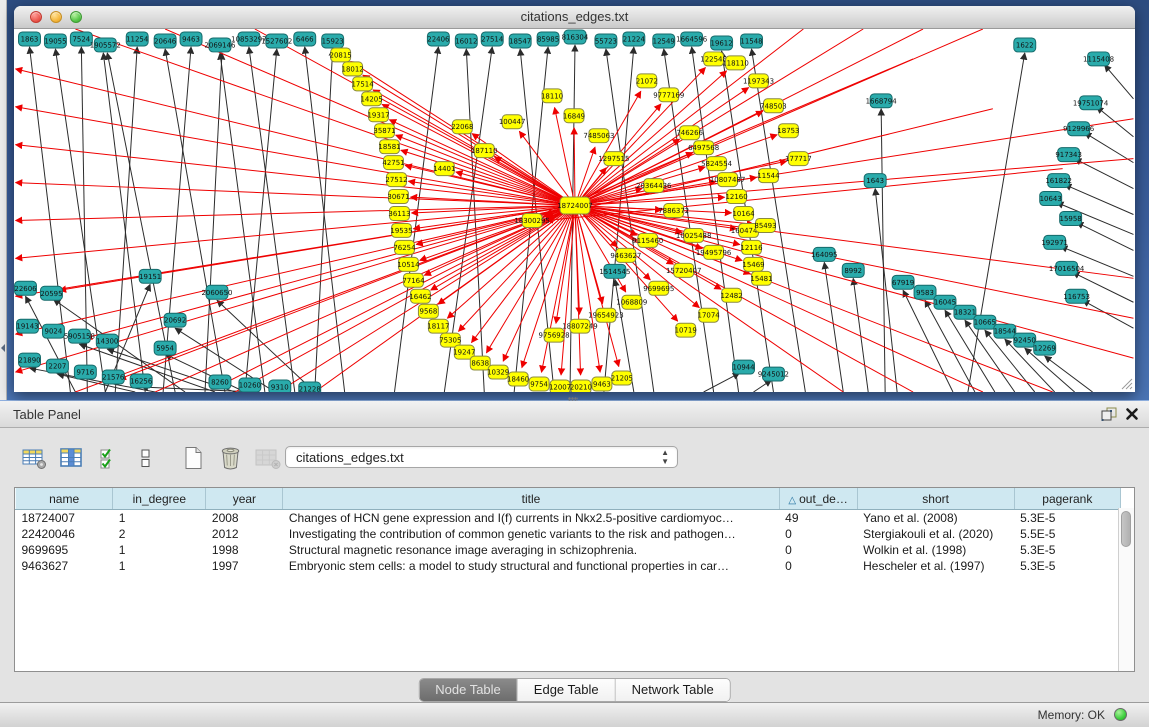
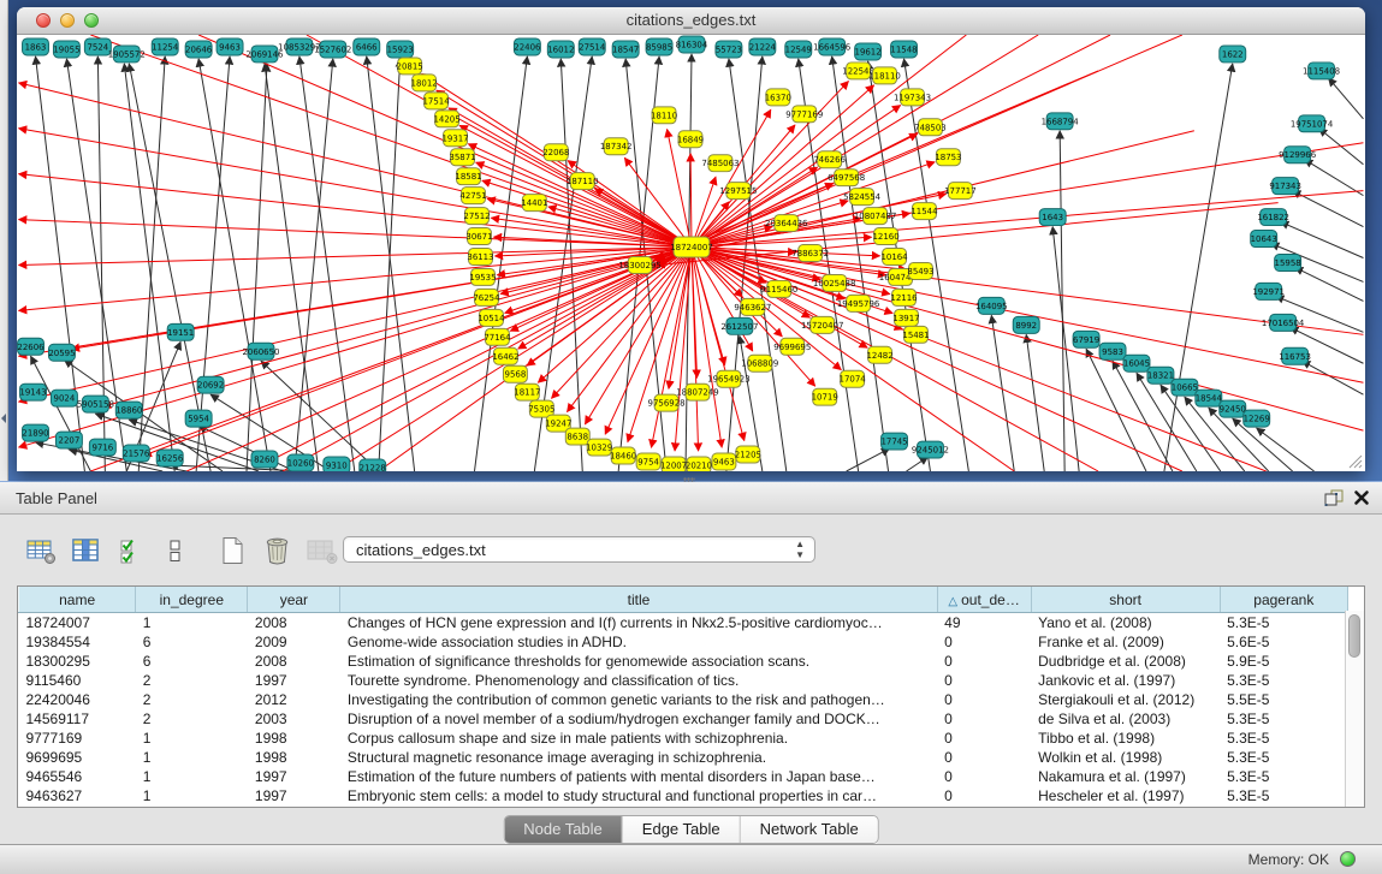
  citations_edges.txt
  1863
  19055
  7524
  1905572
  11254
  20646
  9463
  2069146
  10853297
  1527602
  6466
  15923
  22406
  16012
  27514
  18547
  85985
  816304
  55723
  21224
  12549
  1664596
  19612
  11548
  1668794
  1622
  1115408
  19751074
  917343
  161822
  10643
  192971
  17016504
  116753
  15958
  67919
  9583
  16045
  18321
  10665
  18544
  92450
  12269
  22606
  20595
  19151
  19143
  9024
  5905158
- 14300
+ 18860
  20692
  2060650
  21890
  2207
  9716
  21576
  16256
  5954
  8260
  10260
  9310
  21228
- 1514545
+ 2612507
  8992
  1643
  9245012
- 10944
+ 17745
  18724007
  18300295
  20815
  18012
  17514
  14205
  19317
  18581
  42751
  27512
  30671
  36113
  19535
  76254
  10514
  77164
  16462
  9568
  18117
  75305
  19247
  8638
  10329
  18460
  9754
  12007
  20210
  9463
  21205
  746266
  6497568
  5824554
  10807487
  12160
  10164
  160474
  12116
- 15469
+ 13917
  9777169
- 21072
+ 16370
  122548
  1197343
  748503
  177717
  118110
  20364436
  7886372
  10025488
  15720407
  9699695
  1068809
  19654923
  18807249
  9756928
  9115460
  1297515
  7485063
  16849
  18110
  11544
  85493
  15481
  12482
  17074
  10719
  187110
- 100447
+ 187342
  14401
  Table Panel
  citations_edges.txt
  ▲
  ▼
  name	in_degree	year	title	△ out_de…	short	pagerank
  18724007	1	2008	Changes of HCN gene expression and I(f) currents in Nkx2.5-positive cardiomyoc…	49	Yano et al. (2008)	5.3E-5
+ 19384554	6	2009	Genome-wide association studies in ADHD.	0	Franke et al. (2009)	5.6E-5
+ 18300295	6	2008	Estimation of significance thresholds for genomewide association scans.	0	Dudbridge et al. (2008)	5.9E-5
+ 9115460	2	1997	Tourette syndrome. Phenomenology and classification of tics.	0	Jankovic et al. (1997)	5.3E-5
- 22420046	2	2012	Investigating the contribution of common genetic variants to the risk and pathogen…	0	Stergiakouli et al. (2020)	5.5E-5
+ 22420046	2	2012	Investigating the contribution of common genetic variants to the risk and pathogen…	0	Stergiakouli et al. (2012)	5.5E-5
+ 14569117	2	2003	Disruption of a novel member of a sodium/hydrogen exchanger family and DOCK…	0	de Silva et al. (2003)	5.3E-5
+ 9777169	1	1998	Corpus callosum shape and size in male patients with schizophrenia.	0	Tibbo et al. (1998)	5.3E-5
  9699695	1	1998	Structural magnetic resonance image averaging in schizophrenia.	0	Wolkin et al. (1998)	5.3E-5
+ 9465546	1	1997	Estimation of the future numbers of patients with mental disorders in Japan base…	0	Nakamura et al. (1997)	5.3E-5
  9463627	1	1997	Embryonic stem cells: a model to study structural and functional properties in car…	0	Hescheler et al. (1997)	5.3E-5
  Node Table
  Edge Table
  Network Table
  Memory: OK
